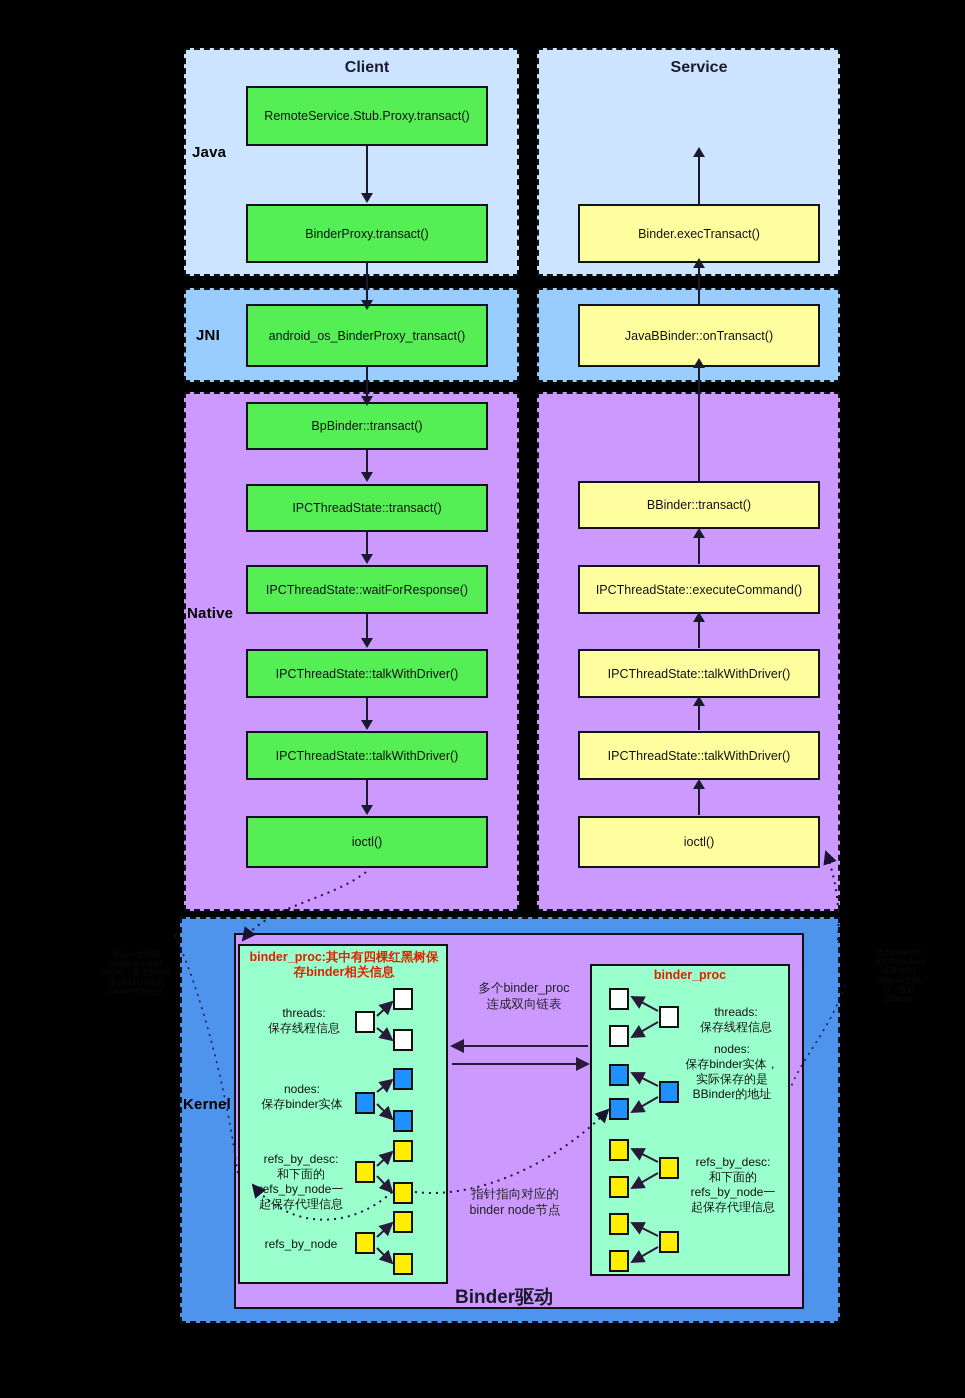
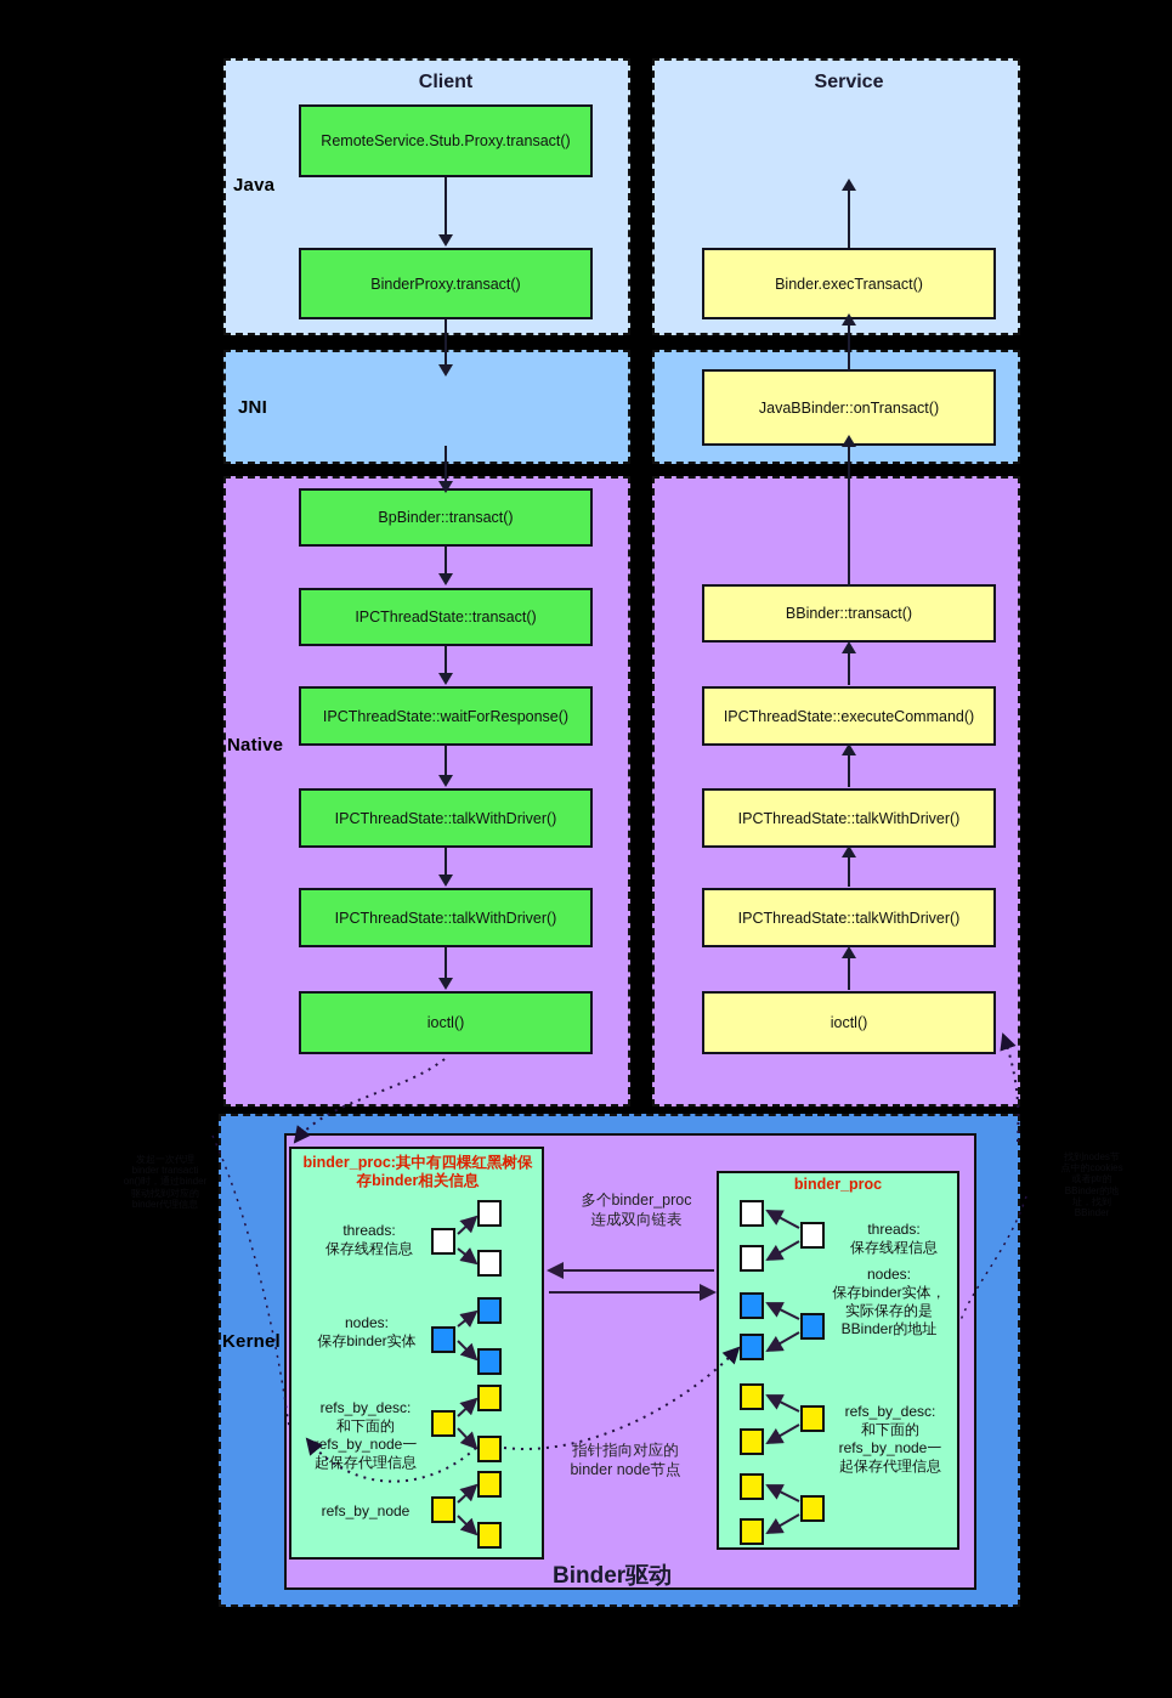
  Java
  Client
  Service
  RemoteService.Stub.Proxy.transact()
  BinderProxy.transact()
  Binder.execTransact()
  JNI
- android_os_BinderProxy_transact()
  JavaBBinder::onTransact()
  Native
  BpBinder::transact()
  IPCThreadState::transact()
  IPCThreadState::waitForResponse()
  IPCThreadState::talkWithDriver()
  IPCThreadState::talkWithDriver()
  ioctl()
  BBinder::transact()
  IPCThreadState::executeCommand()
  IPCThreadState::talkWithDriver()
  IPCThreadState::talkWithDriver()
  ioctl()
  Kernel
  Binder驱动
  binder_proc:其中有四棵红黑树保存binder相关信息
  threads:
  保存线程信息
  nodes:
  保存binder实体
  refs_by_desc:
  和下面的
  refs_by_node一
  起保存代理信息
  refs_by_node
  binder_proc
  threads:
  保存线程信息
  nodes:
  保存binder实体，实际保存的是BBinder的地址
  refs_by_desc:
  和下面的
  refs_by_node一
  起保存代理信息
  多个binder_proc
  连成双向链表
  指针指向对应的
  binder node节点
